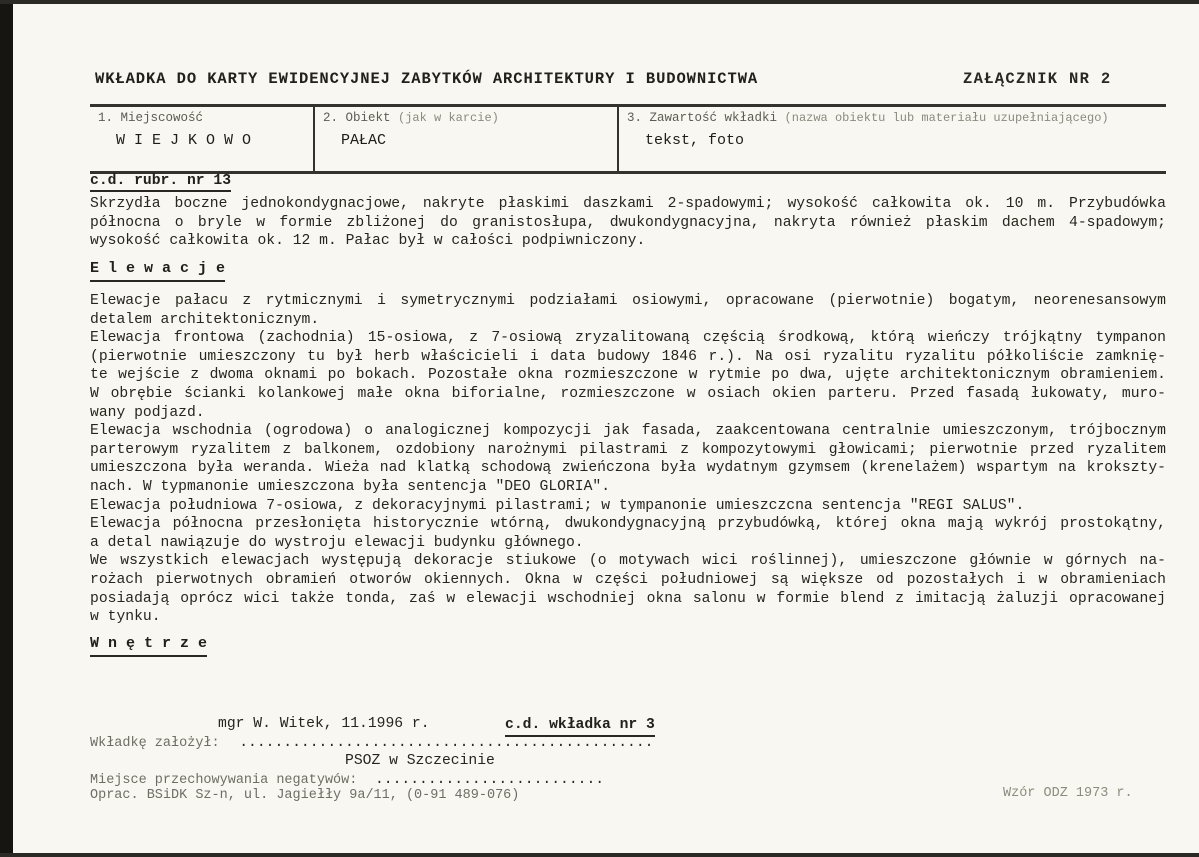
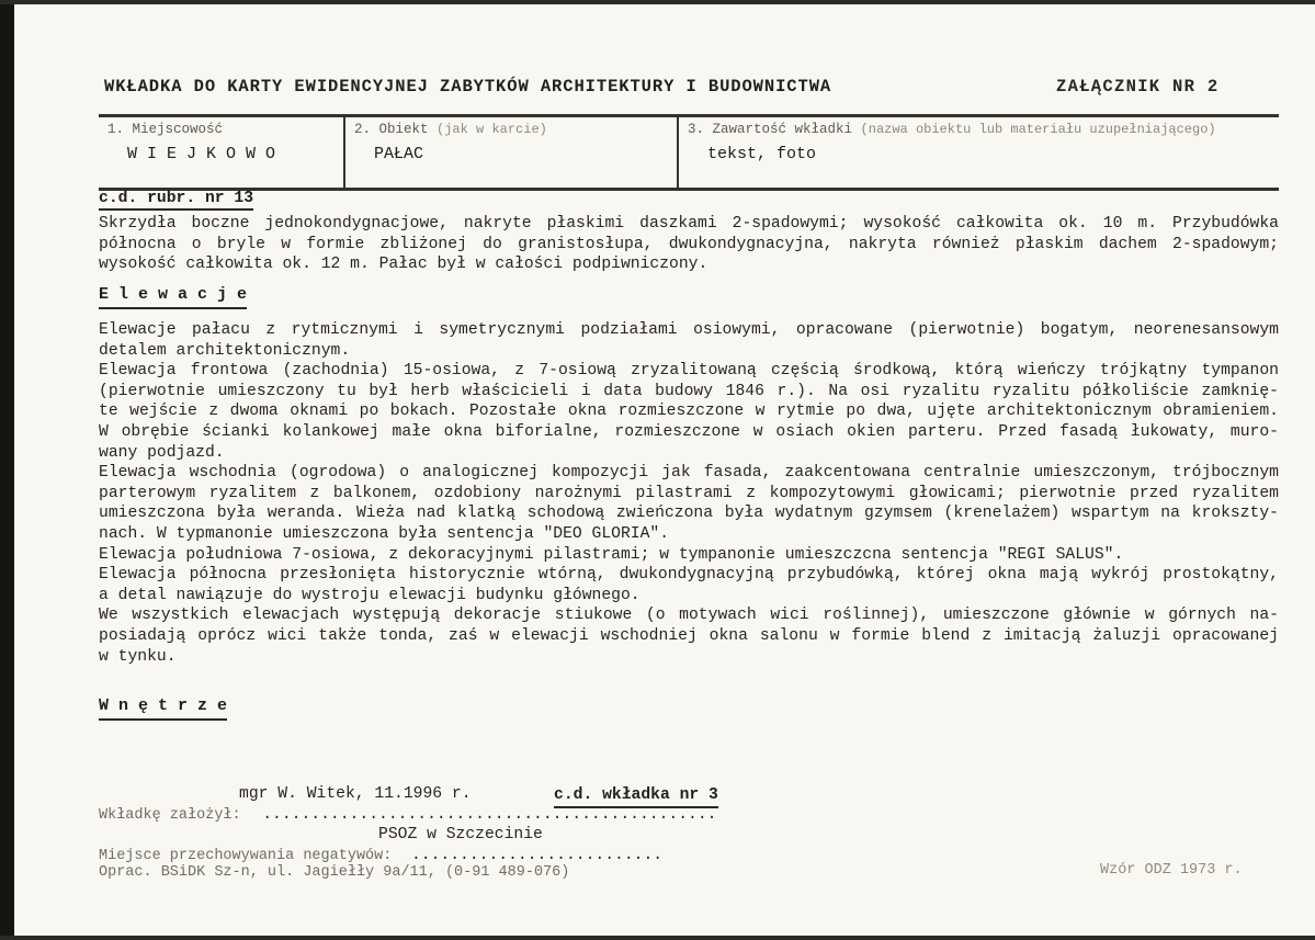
  WKŁADKA DO KARTY EWIDENCYJNEJ ZABYTKÓW ARCHITEKTURY I BUDOWNICTWA
  ZAŁĄCZNIK NR 2
  1. Miejscowość
  W I E J K O W O
  2. Obiekt (jak w karcie)
  PAŁAC
  3. Zawartość wkładki (nazwa obiektu lub materiału uzupełniającego)
  tekst, foto
  c.d. rubr. nr 13
  Skrzydła boczne jednokondygnacjowe, nakryte płaskimi daszkami 2-spadowymi; wysokość całkowita ok. 10 m. Przybudówka
- północna o bryle w formie zbliżonej do granistosłupa, dwukondygnacyjna, nakryta również płaskim dachem 4-spadowym;
+ północna o bryle w formie zbliżonej do granistosłupa, dwukondygnacyjna, nakryta również płaskim dachem 2-spadowym;
  wysokość całkowita ok. 12 m. Pałac był w całości podpiwniczony.
  E l e w a c j e
  Elewacje pałacu z rytmicznymi i symetrycznymi podziałami osiowymi, opracowane (pierwotnie) bogatym, neorenesansowym
  detalem architektonicznym.
  Elewacja frontowa (zachodnia) 15-osiowa, z 7-osiową zryzalitowaną częścią środkową, którą wieńczy trójkątny tympanon
  (pierwotnie umieszczony tu był herb właścicieli i data budowy 1846 r.). Na osi ryzalitu ryzalitu półkoliście zamknię-
  te wejście z dwoma oknami po bokach. Pozostałe okna rozmieszczone w rytmie po dwa, ujęte architektonicznym obramieniem.
  W obrębie ścianki kolankowej małe okna biforialne, rozmieszczone w osiach okien parteru. Przed fasadą łukowaty, muro-
  wany podjazd.
  Elewacja wschodnia (ogrodowa) o analogicznej kompozycji jak fasada, zaakcentowana centralnie umieszczonym, trójbocznym
  parterowym ryzalitem z balkonem, ozdobiony narożnymi pilastrami z kompozytowymi głowicami; pierwotnie przed ryzalitem
  umieszczona była weranda. Wieża nad klatką schodową zwieńczona była wydatnym gzymsem (krenelażem) wspartym na krokszty-
  nach. W typmanonie umieszczona była sentencja "DEO GLORIA".
  Elewacja południowa 7-osiowa, z dekoracyjnymi pilastrami; w tympanonie umieszczcna sentencja "REGI SALUS".
  Elewacja północna przesłonięta historycznie wtórną, dwukondygnacyjną przybudówką, której okna mają wykrój prostokątny,
  a detal nawiązuje do wystroju elewacji budynku głównego.
  We wszystkich elewacjach występują dekoracje stiukowe (o motywach wici roślinnej), umieszczone głównie w górnych na-
- rożach pierwotnych obramień otworów okiennych. Okna w części południowej są większe od pozostałych i w obramieniach
  posiadają oprócz wici także tonda, zaś w elewacji wschodniej okna salonu w formie blend z imitacją żaluzji opracowanej
  w tynku.
  W n ę t r z e
  mgr W. Witek, 11.1996 r.
  c.d. wkładka nr 3
  Wkładkę założył: ...............................................
  PSOZ w Szczecinie
  Miejsce przechowywania negatywów: ..........................
  Oprac. BSiDK Sz-n, ul. Jagiełły 9a/11, (0-91 489-076)
  Wzór ODZ 1973 r.
